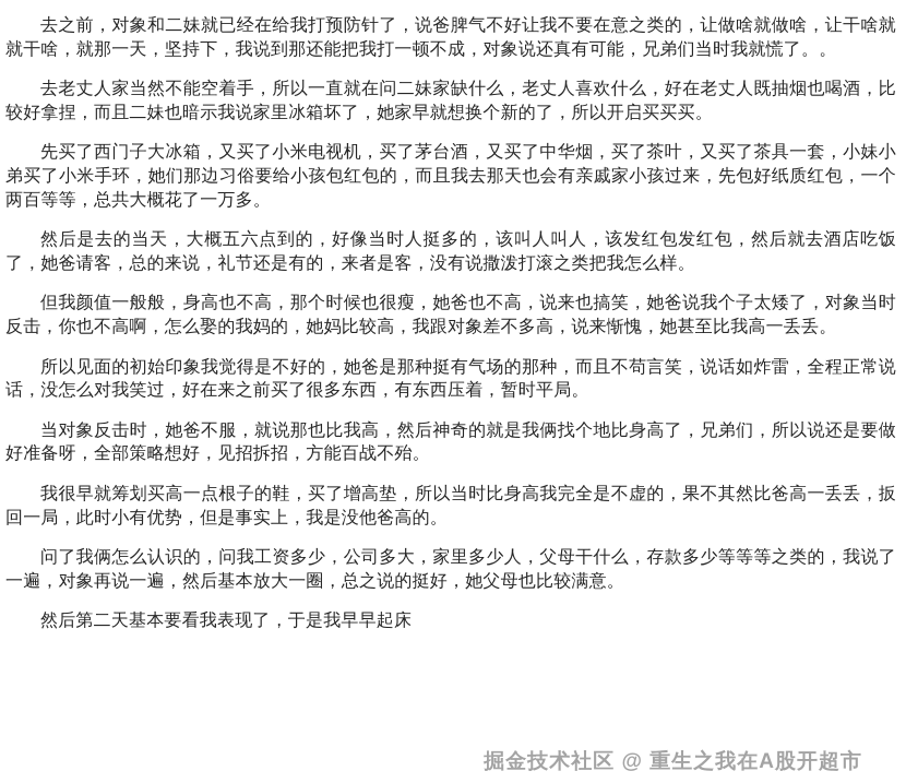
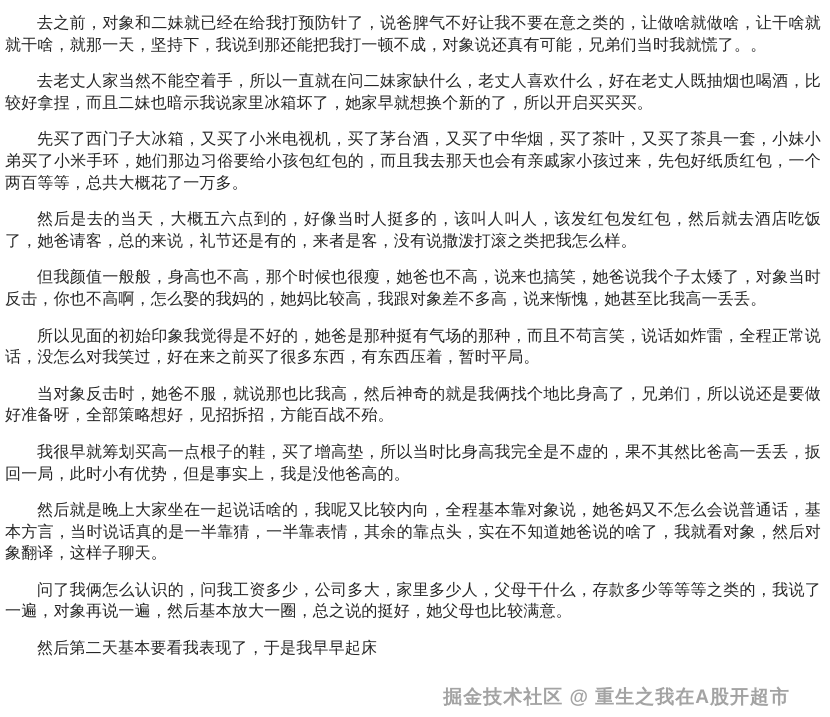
  去之前，对象和二妹就已经在给我打预防针了，说爸脾气不好让我不要在意之类的，让做啥就做啥，让干啥就就干啥，就那一天，坚持下，我说到那还能把我打一顿不成，对象说还真有可能，兄弟们当时我就慌了。。
  去老丈人家当然不能空着手，所以一直就在问二妹家缺什么，老丈人喜欢什么，好在老丈人既抽烟也喝酒，比较好拿捏，而且二妹也暗示我说家里冰箱坏了，她家早就想换个新的了，所以开启买买买。
  先买了西门子大冰箱，又买了小米电视机，买了茅台酒，又买了中华烟，买了茶叶，又买了茶具一套，小妹小弟买了小米手环，她们那边习俗要给小孩包红包的，而且我去那天也会有亲戚家小孩过来，先包好纸质红包，一个两百等等，总共大概花了一万多。
  然后是去的当天，大概五六点到的，好像当时人挺多的，该叫人叫人，该发红包发红包，然后就去酒店吃饭了，她爸请客，总的来说，礼节还是有的，来者是客，没有说撒泼打滚之类把我怎么样。
  但我颜值一般般，身高也不高，那个时候也很瘦，她爸也不高，说来也搞笑，她爸说我个子太矮了，对象当时反击，你也不高啊，怎么娶的我妈的，她妈比较高，我跟对象差不多高，说来惭愧，她甚至比我高一丢丢。
  所以见面的初始印象我觉得是不好的，她爸是那种挺有气场的那种，而且不苟言笑，说话如炸雷，全程正常说话，没怎么对我笑过，好在来之前买了很多东西，有东西压着，暂时平局。
  当对象反击时，她爸不服，就说那也比我高，然后神奇的就是我俩找个地比身高了，兄弟们，所以说还是要做好准备呀，全部策略想好，见招拆招，方能百战不殆。
  我很早就筹划买高一点根子的鞋，买了增高垫，所以当时比身高我完全是不虚的，果不其然比爸高一丢丢，扳回一局，此时小有优势，但是事实上，我是没他爸高的。
+ 然后就是晚上大家坐在一起说话啥的，我呢又比较内向，全程基本靠对象说，她爸妈又不怎么会说普通话，基本方言，当时说话真的是一半靠猜，一半靠表情，其余的靠点头，实在不知道她爸说的啥了，我就看对象，然后对象翻译，这样子聊天。
  问了我俩怎么认识的，问我工资多少，公司多大，家里多少人，父母干什么，存款多少等等等之类的，我说了一遍，对象再说一遍，然后基本放大一圈，总之说的挺好，她父母也比较满意。
  然后第二天基本要看我表现了，于是我早早起床
  掘金技术社区 @ 重生之我在A股开超市
